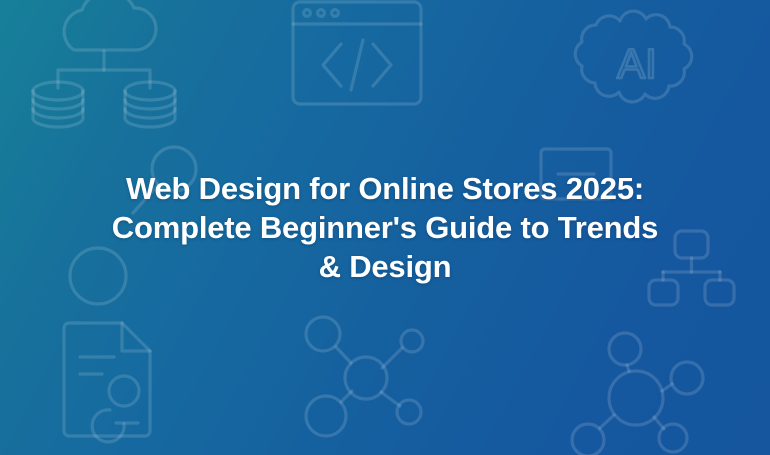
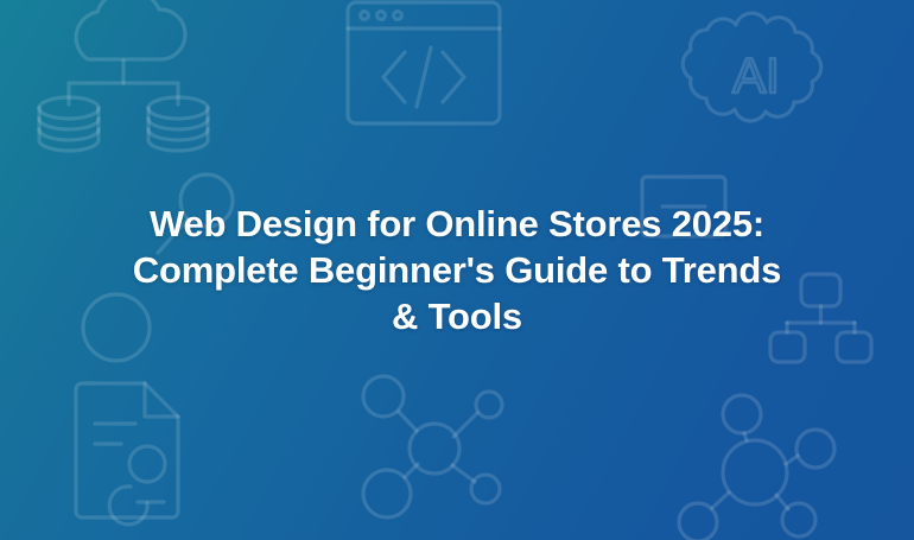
  AI
- Web Design for Online Stores 2025: Complete Beginner's Guide to Trends & Design
+ Web Design for Online Stores 2025: Complete Beginner's Guide to Trends & Tools
